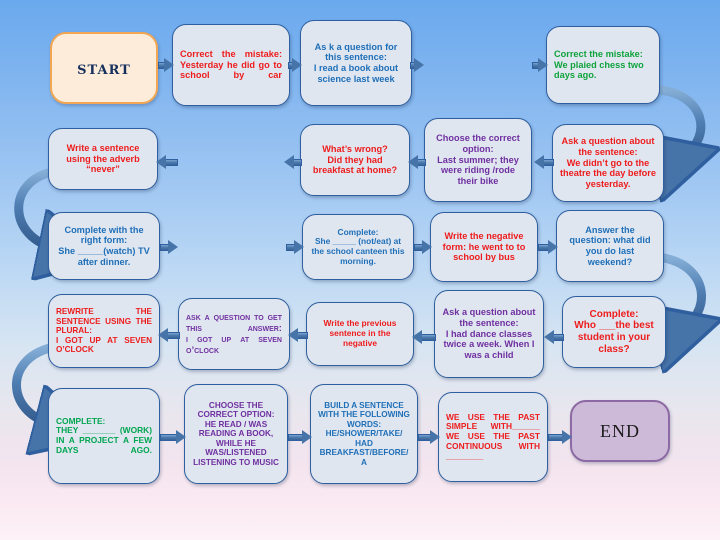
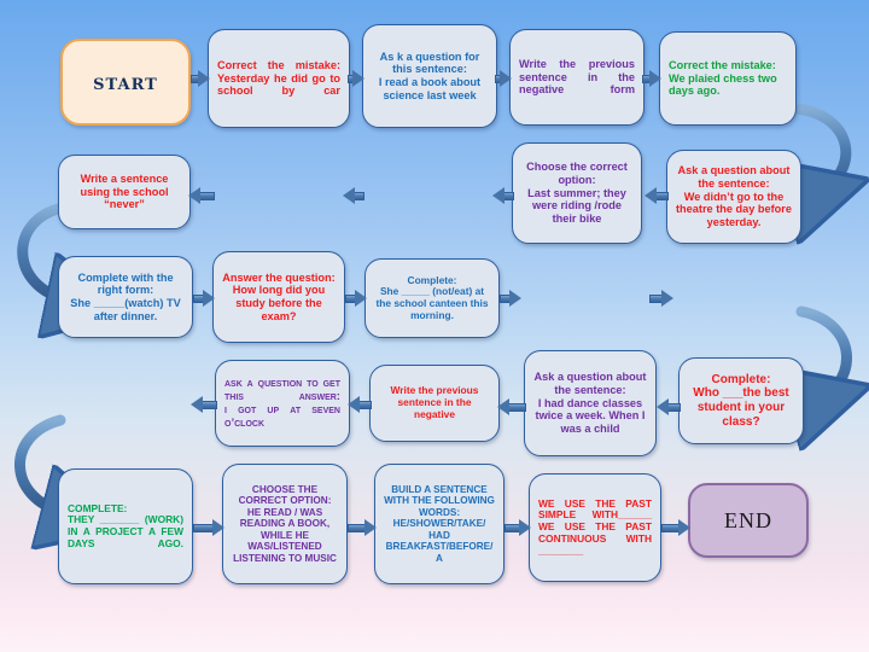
  start
  Correct the mistake:
  Yesterday he did go to school by car
  As k a question for this sentence:
  I read a book about science last week
+ Write the previous sentence in the negative form
  Correct the mistake:
  We plaied chess two days ago.
- Write a sentence using the adverb “never”
+ Write a sentence using the school “never”
- What’s wrong?
- Did they had breakfast at home?
  Choose the correct option:
  Last summer; they were riding /rode their bike
  Ask a question about the sentence:
  We didn’t go to the theatre the day before yesterday.
  Complete with the right form:
  She _____(watch) TV after dinner.
+ Answer the question:
+ How long did you study before the exam?
  Complete:
  She _____ (not/eat) at the school canteen this morning.
- Write the negative form: he went to to school by bus
- Answer the question: what did you do last weekend?
- REWRITE THE SENTENCE USING THE PLURAL:
- I GOT UP AT SEVEN O’CLOCK
  ask a question to get this answer:
  i got up at seven o’clock
  Write the previous sentence in the negative
  Ask a question about the sentence:
  I had dance classes twice a week. When I was a child
  Complete:
  Who ___the best student in your class?
  COMPLETE:
  THEY _______ (WORK) IN A PROJECT A FEW DAYS AGO.
  CHOOSE THE CORRECT OPTION:
  HE READ / WAS READING A BOOK, WHILE HE WAS/LISTENED LISTENING TO MUSIC
  BUILD A SENTENCE WITH THE FOLLOWING WORDS:
  HE/SHOWER/TAKE/ HAD BREAKFAST/BEFORE/ A
  WE USE THE PAST SIMPLE WITH______
  WE USE THE PAST CONTINUOUS WITH ________
  END
